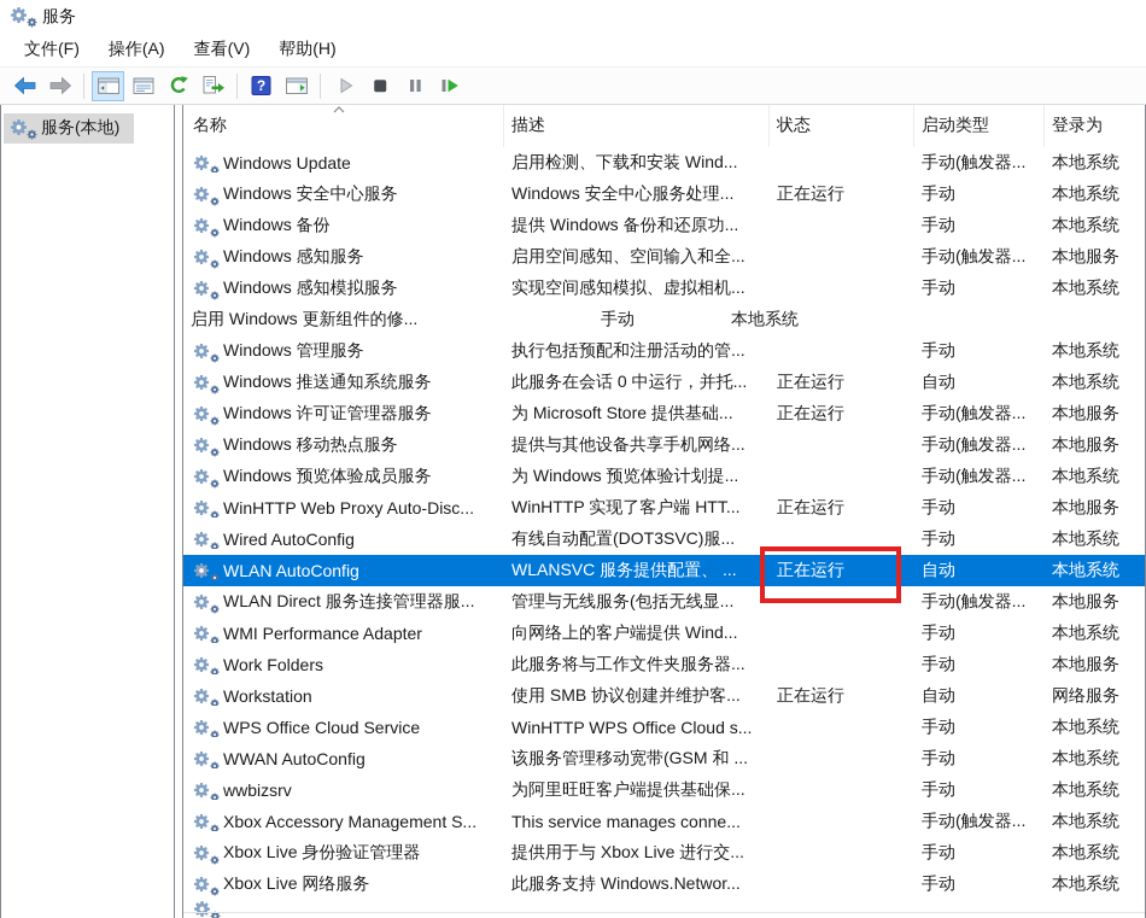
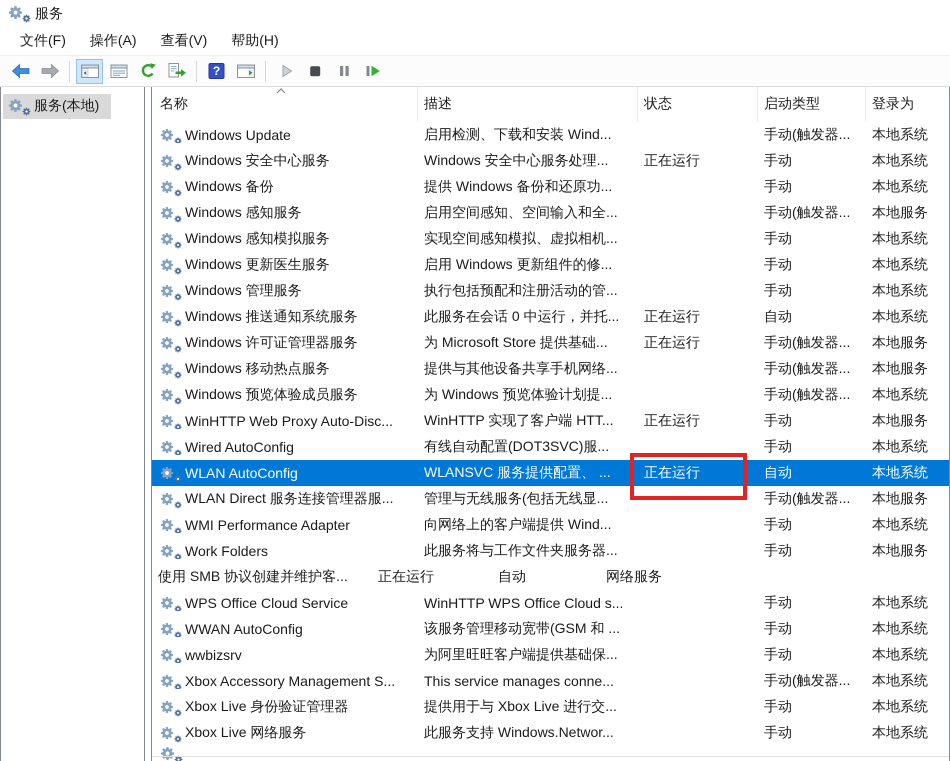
  服务
  文件(F)
  操作(A)
  查看(V)
  帮助(H)
  ?
  服务(本地)
  名称
  描述
  状态
  启动类型
  登录为
  Windows Update
  启用检测、下载和安装 Wind...
  手动(触发器...
  本地系统
  Windows 安全中心服务
  Windows 安全中心服务处理...
  正在运行
  手动
  本地系统
  Windows 备份
  提供 Windows 备份和还原功...
  手动
  本地系统
  Windows 感知服务
  启用空间感知、空间输入和全...
  手动(触发器...
  本地服务
  Windows 感知模拟服务
  实现空间感知模拟、虚拟相机...
  手动
  本地系统
+ Windows 更新医生服务
  启用 Windows 更新组件的修...
  手动
  本地系统
  Windows 管理服务
  执行包括预配和注册活动的管...
  手动
  本地系统
  Windows 推送通知系统服务
  此服务在会话 0 中运行，并托...
  正在运行
  自动
  本地系统
  Windows 许可证管理器服务
  为 Microsoft Store 提供基础...
  正在运行
  手动(触发器...
  本地服务
  Windows 移动热点服务
  提供与其他设备共享手机网络...
  手动(触发器...
  本地服务
  Windows 预览体验成员服务
  为 Windows 预览体验计划提...
  手动(触发器...
  本地系统
  WinHTTP Web Proxy Auto-Disc...
  WinHTTP 实现了客户端 HTT...
  正在运行
  手动
  本地服务
  Wired AutoConfig
  有线自动配置(DOT3SVC)服...
  手动
  本地系统
  WLAN AutoConfig
  WLANSVC 服务提供配置、 ...
  正在运行
  自动
  本地系统
  WLAN Direct 服务连接管理器服...
  管理与无线服务(包括无线显...
  手动(触发器...
  本地服务
  WMI Performance Adapter
  向网络上的客户端提供 Wind...
  手动
  本地系统
  Work Folders
  此服务将与工作文件夹服务器...
  手动
  本地服务
- Workstation
  使用 SMB 协议创建并维护客...
  正在运行
  自动
  网络服务
  WPS Office Cloud Service
  WinHTTP WPS Office Cloud s...
  手动
  本地系统
  WWAN AutoConfig
  该服务管理移动宽带(GSM 和 ...
  手动
  本地系统
  wwbizsrv
  为阿里旺旺客户端提供基础保...
  手动
  本地系统
  Xbox Accessory Management S...
  This service manages conne...
  手动(触发器...
  本地系统
  Xbox Live 身份验证管理器
  提供用于与 Xbox Live 进行交...
  手动
  本地系统
  Xbox Live 网络服务
  此服务支持 Windows.Networ...
  手动
  本地系统
